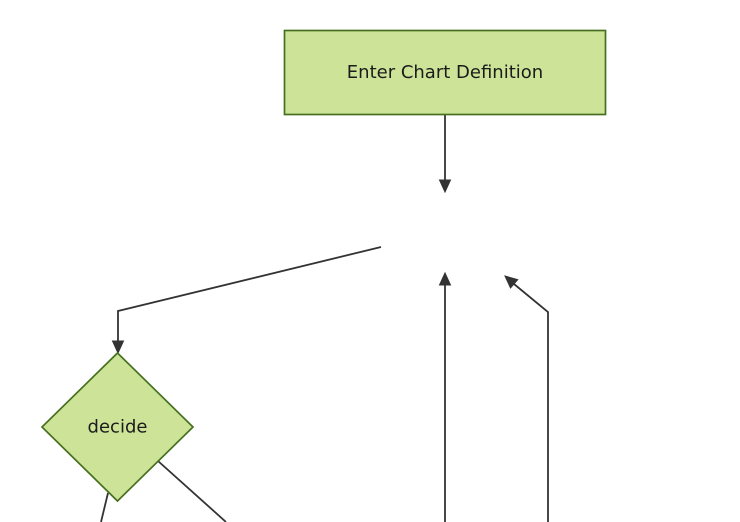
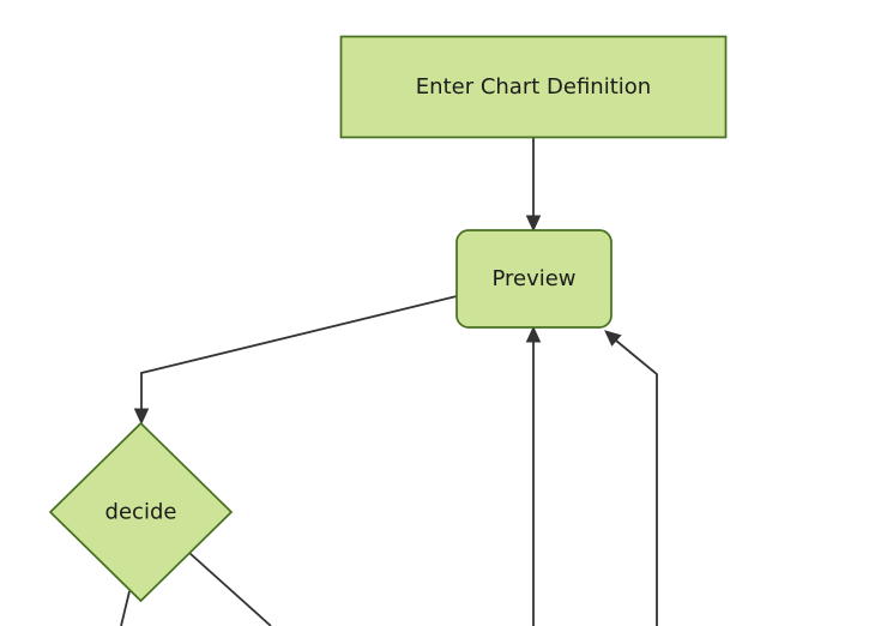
  Enter Chart Definition
+ Preview
  decide
